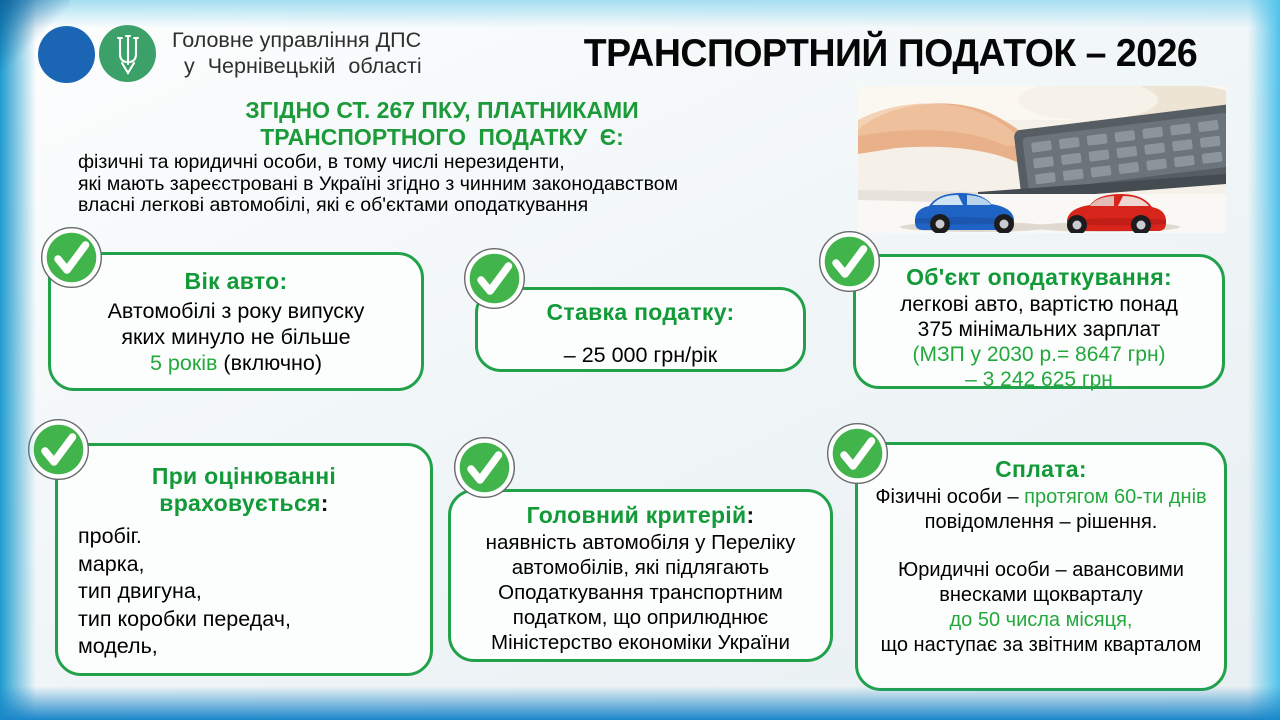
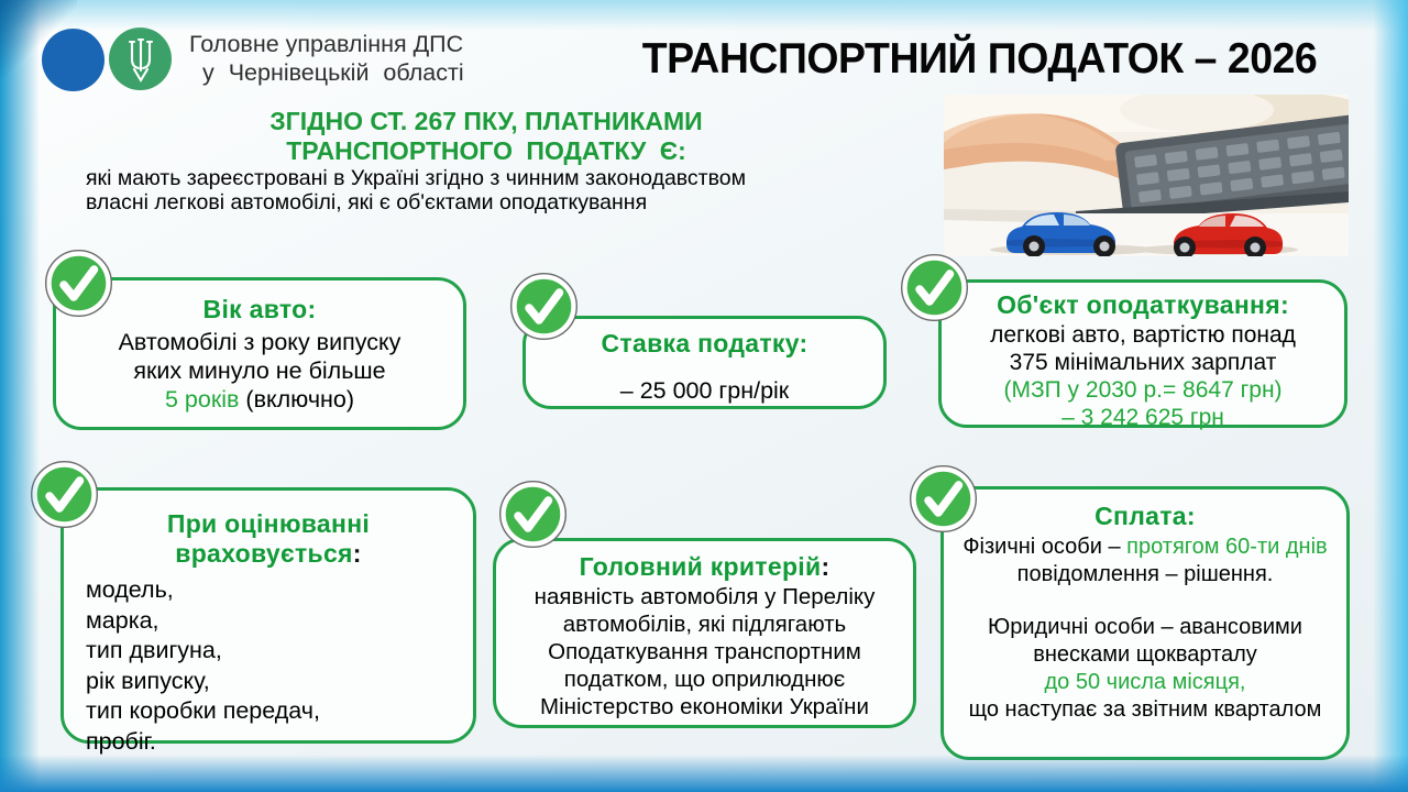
  Головне управління ДПС
  у Чернівецькій області
  ТРАНСПОРТНИЙ ПОДАТОК – 2026
  ЗГІДНО СТ. 267 ПКУ, ПЛАТНИКАМИ
  ТРАНСПОРТНОГО ПОДАТКУ Є:
- фізичні та юридичні особи, в тому числі нерезиденти,
  які мають зареєстровані в Україні згідно з чинним законодавством
  власні легкові автомобілі, які є об'єктами оподаткування
  Вік авто:
  Автомобілі з року випуску
  яких минуло не більше
  5 років (включно)
  Ставка податку:
  – 25 000 грн/рік
  Об'єкт оподаткування:
  легкові авто, вартістю понад
  375 мінімальних зарплат
  (МЗП у 2030 р.= 8647 грн)
  – 3 242 625 грн
  При оцінюванні
  враховується:
- пробіг.
+ модель,
  марка,
  тип двигуна,
+ рік випуску,
  тип коробки передач,
- модель,
+ пробіг.
  Головний критерій:
  наявність автомобіля у Переліку
  автомобілів, які підлягають
  Оподаткування транспортним
  податком, що оприлюднює
  Міністерство економіки України
  Сплата:
  Фізичні особи – протягом 60-ти днів
  повідомлення – рішення.
  Юридичні особи – авансовими
  внесками щокварталу
  до 50 числа місяця,
  що наступає за звітним кварталом
